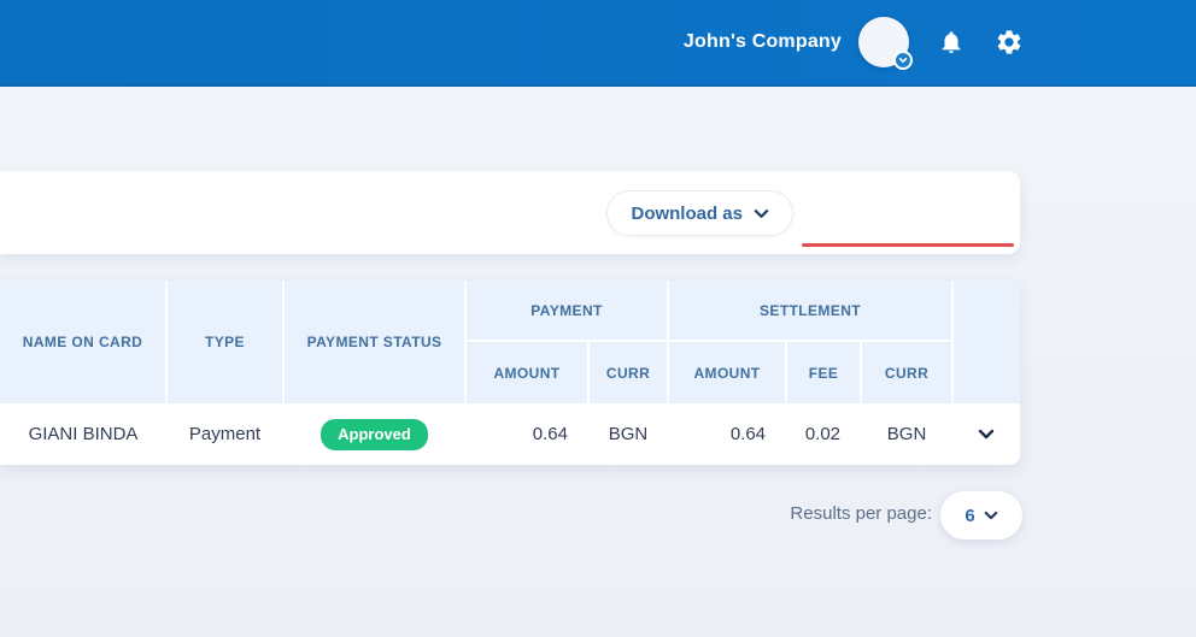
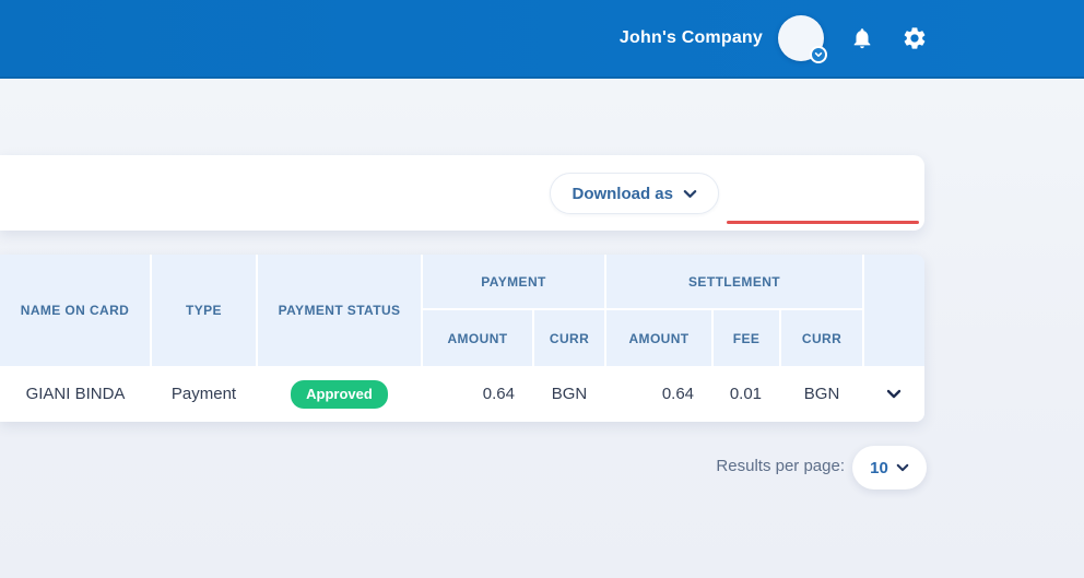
  John's Company
  Download as
  NAME ON CARD	TYPE	PAYMENT STATUS	PAYMENT	SETTLEMENT
  AMOUNT	CURR	AMOUNT	FEE	CURR
- GIANI BINDA	Payment	Approved	0.64	BGN	0.64	0.02	BGN
+ GIANI BINDA	Payment	Approved	0.64	BGN	0.64	0.01	BGN
  Results per page:
- 6
+ 10
